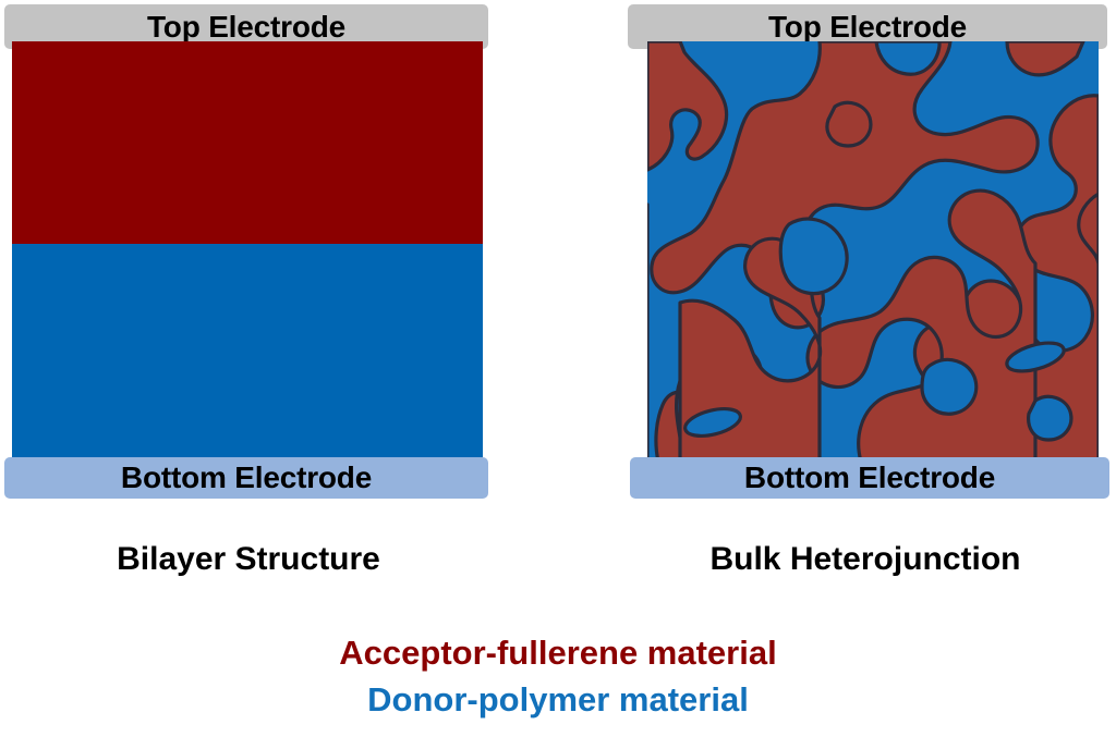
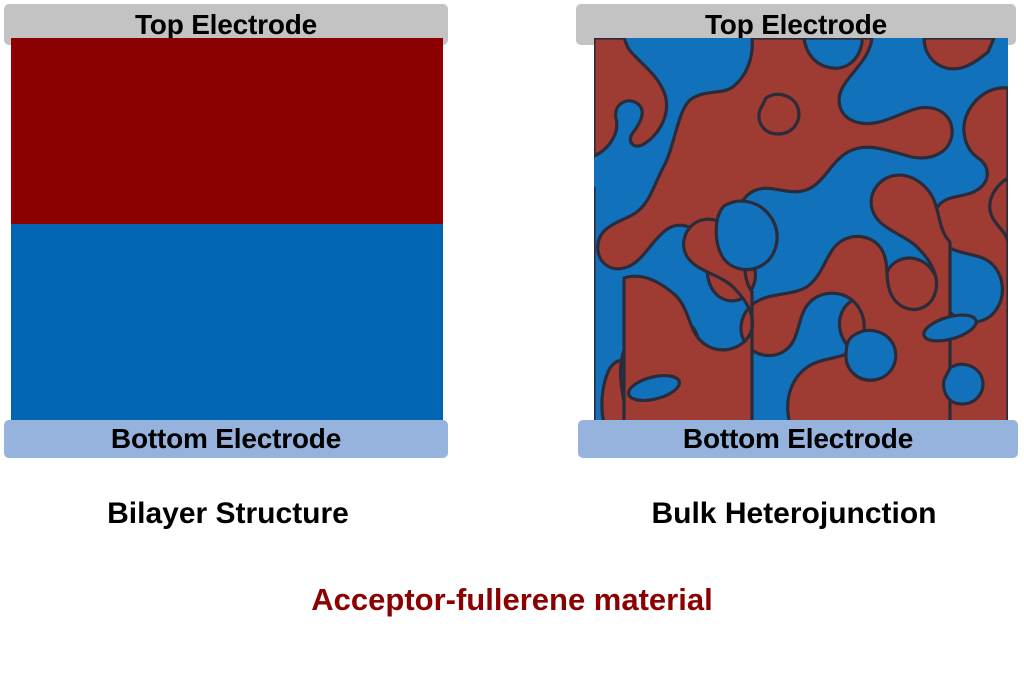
  Top Electrode
  Bottom Electrode
  Bilayer Structure
  Top Electrode
  Bottom Electrode
  Bulk Heterojunction
  Acceptor-fullerene material
- Donor-polymer material
